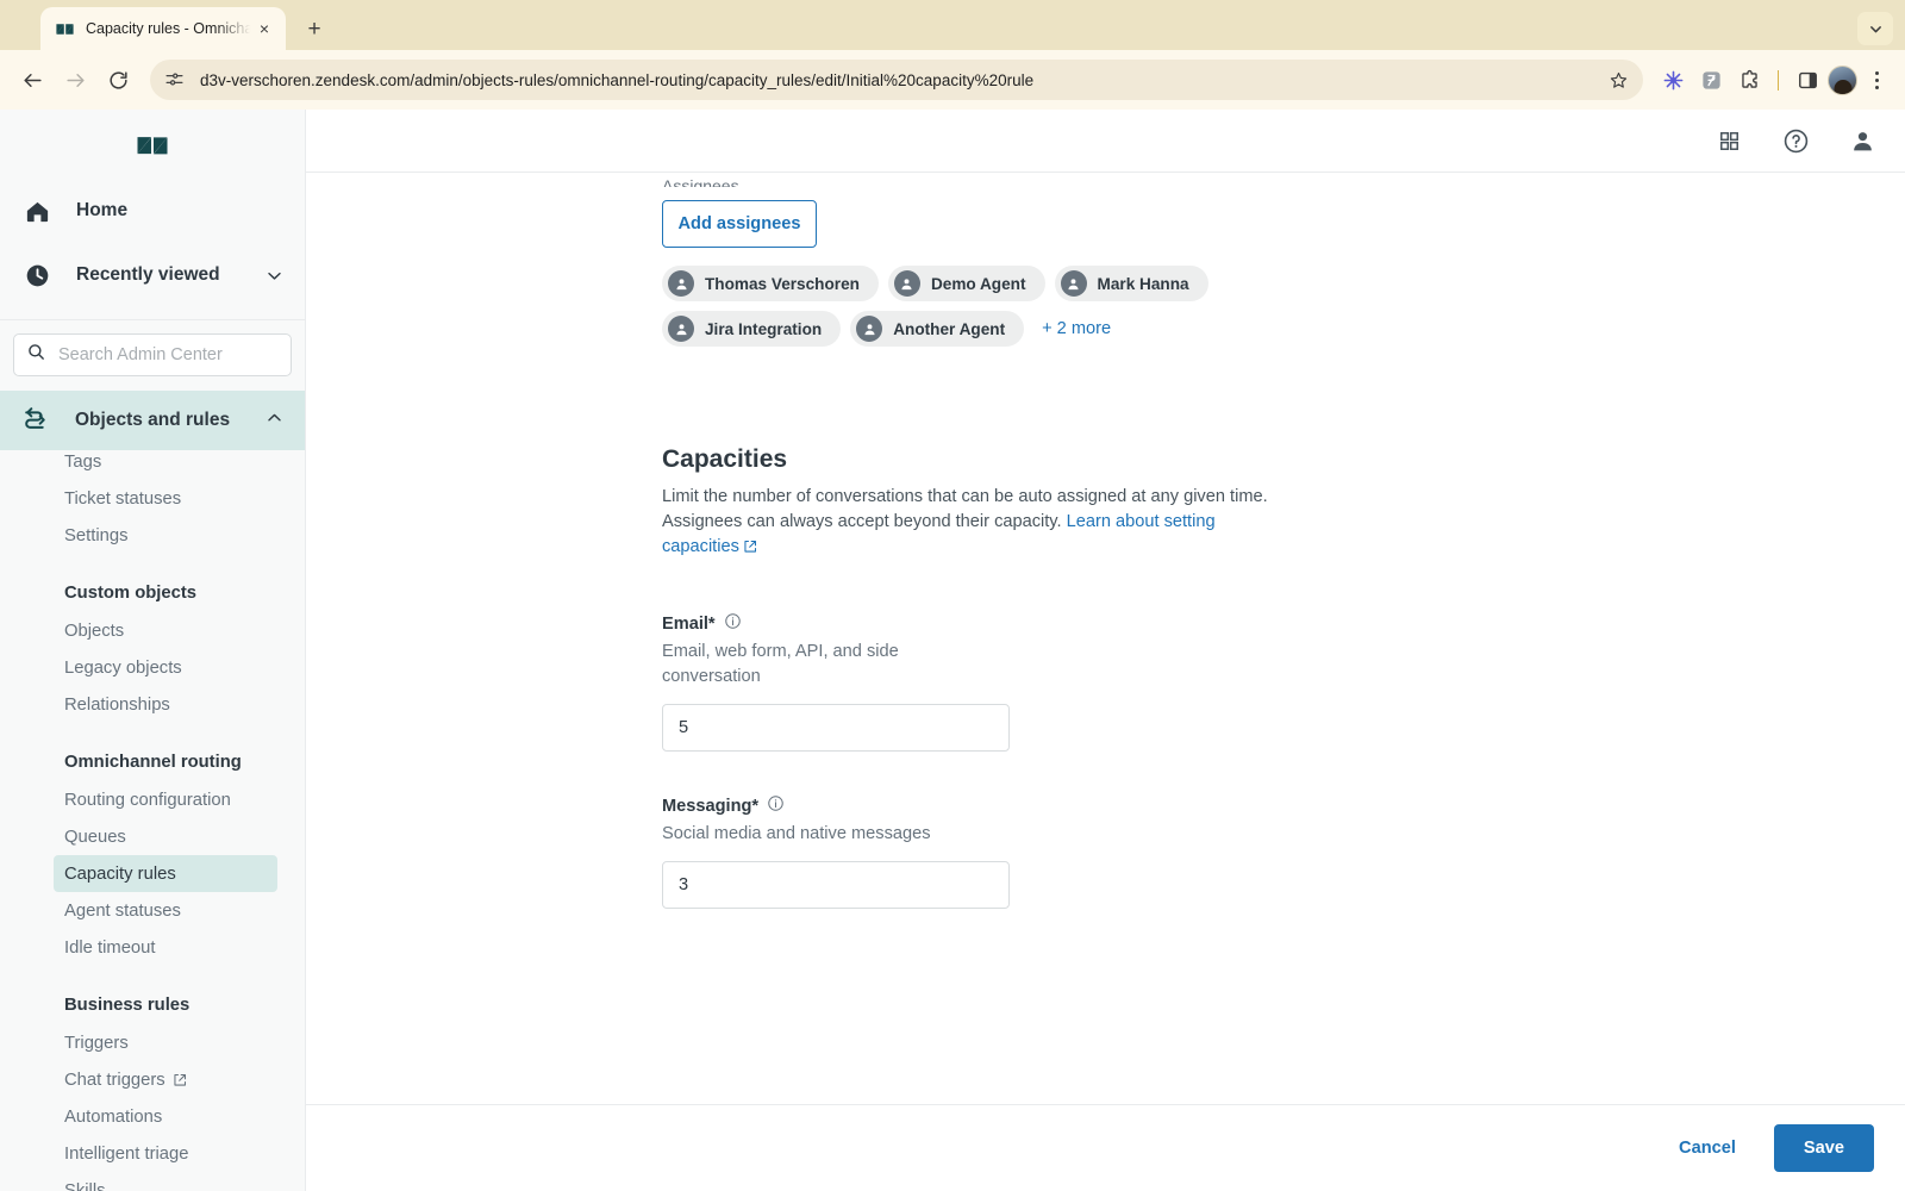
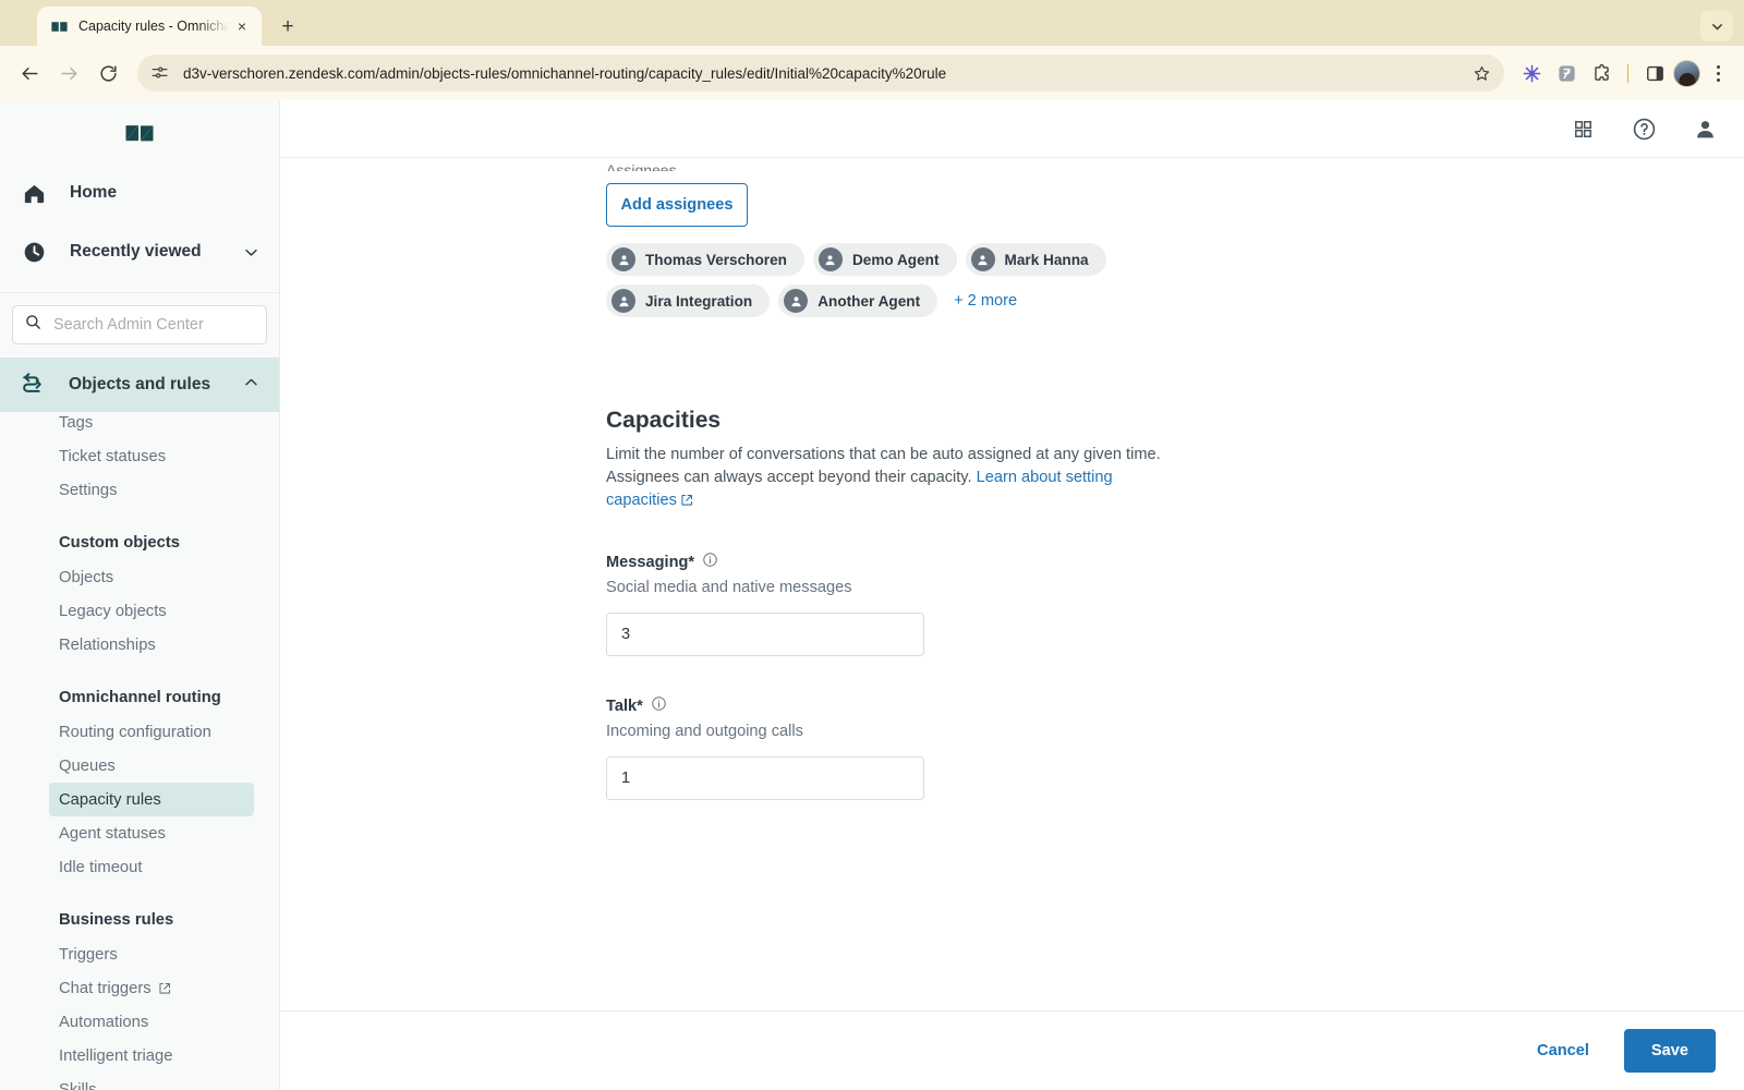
  Capacity rules - Omnicha
  ×
  +
  d3v-verschoren.zendesk.com/admin/objects-rules/omnichannel-routing/capacity_rules/edit/Initial%20capacity%20rule
  Home
  Recently viewed
  Search Admin Center
  Objects and rules
  Tags
  Ticket statuses
  Settings
  Custom objects
  Objects
  Legacy objects
  Relationships
  Omnichannel routing
  Routing configuration
  Queues
  Capacity rules
  Agent statuses
  Idle timeout
  Business rules
  Triggers
  Chat triggers
  Automations
  Intelligent triage
  Assignees
  Add assignees
  Thomas Verschoren
  Demo Agent
  Mark Hanna
  Jira Integration
  Another Agent
  + 2 more
  Capacities
  Limit the number of conversations that can be auto assigned at any given time. Assignees can always accept beyond their capacity. Learn about setting capacities
- Email*
- Email, web form, API, and side conversation
- 5
  Messaging*
  Social media and native messages
  3
+ Talk*
+ Incoming and outgoing calls
+ 1
  Cancel
  Save
